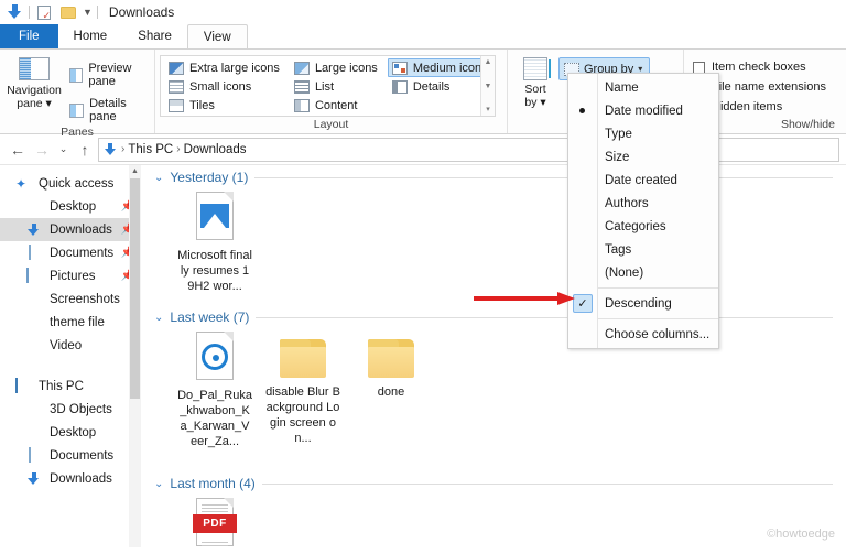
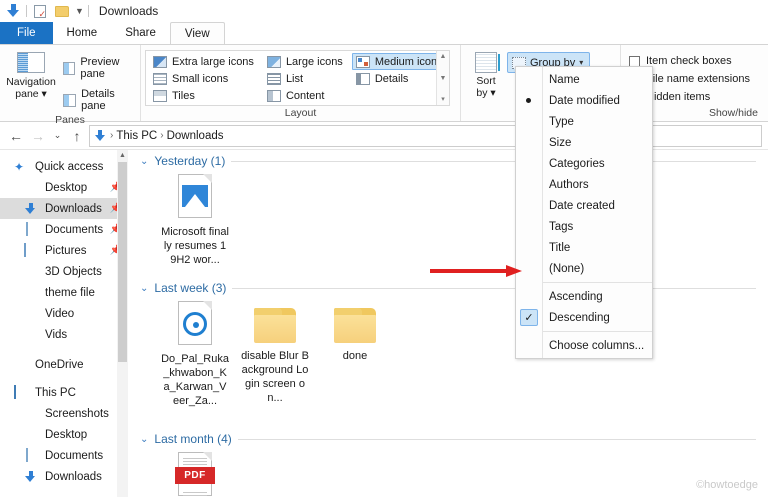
  ▼
  Downloads
  File
  Home
  Share
  View
  Navigation
  pane ▾
  Preview pane
  Details pane
  Panes
  Extra large icons
  Small icons
  Tiles
  Large icons
  List
  Content
  Medium icon
  Details
  Layout
  Sort
  by ▾
  Group by
  ▾
  Item check boxes
  ile name extensions
  idden items
  Show/hide
  ←
  →
  ⌄
  ↑
  ›
  This PC
  ›
  Downloads
  ✦
  Quick access
  Desktop
  📌
  Downloads
  📌
  Documents
  📌
  Pictures
  📌
- Screenshots
+ 3D Objects
  theme file
  Video
+ Vids
+ OneDrive
  This PC
- 3D Objects
+ Screenshots
  Desktop
  Documents
  Downloads
  ⌄
  Yesterday (1)
  Microsoft finally resumes 19H2 wor...
  ⌄
- Last week (7)
+ Last week (3)
  Do_Pal_Ruka_khwabon_Ka_Karwan_Veer_Za...
  disable Blur Background Login screen on...
  done
  ⌄
  Last month (4)
  PDF
  ©howtoedge
  Name
  Date modified
  Type
  Size
- Date created
+ Categories
  Authors
- Categories
+ Date created
  Tags
+ Title
  (None)
+ Ascending
  ✓
  Descending
  Choose columns...
